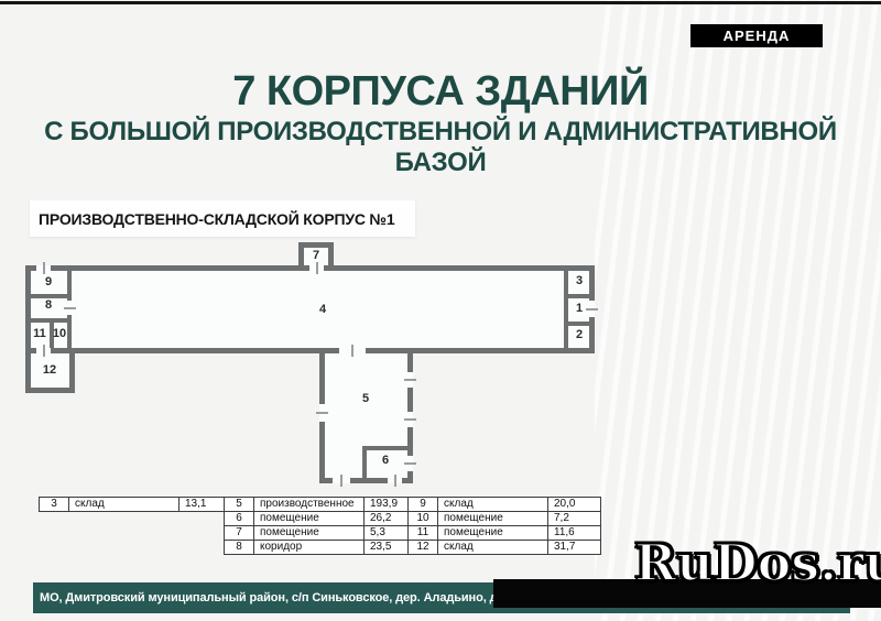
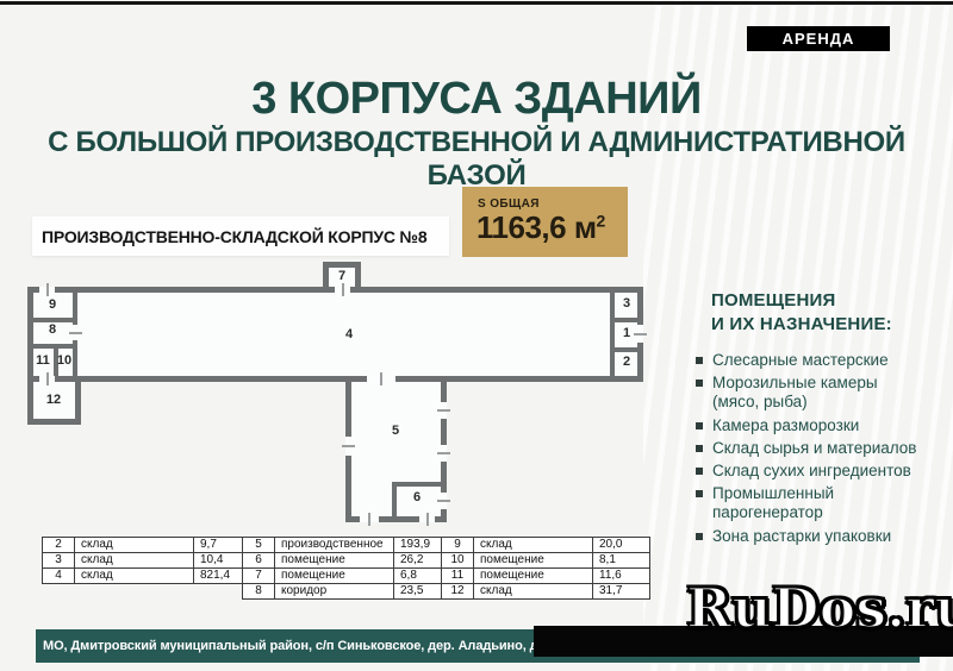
  АРЕНДА
- 7 КОРПУСА ЗДАНИЙ
+ 3 КОРПУСА ЗДАНИЙ
  С БОЛЬШОЙ ПРОИЗВОДСТВЕННОЙ И АДМИНИСТРАТИВНОЙ БАЗОЙ
- ПРОИЗВОДСТВЕННО-СКЛАДСКОЙ КОРПУС №1
+ ПРОИЗВОДСТВЕННО-СКЛАДСКОЙ КОРПУС №8
+ S ОБЩАЯ
+ 1163,6 м2
  1
  2
  3
  4
  5
  6
  7
  8
  9
  10
  11
  12
+ ПОМЕЩЕНИЯ
+ И ИХ НАЗНАЧЕНИЕ:
+ Слесарные мастерские
+ Морозильные камеры (мясо, рыба)
+ Камера разморозки
+ Склад сырья и материалов
+ Склад сухих ингредиентов
+ Промышленный парогенератор
+ Зона растарки упаковки
+ 2	склад	9,7
- 3	склад	13,1
+ 3	склад	10,4
+ 4	склад	821,4
  5	производственное	193,9
  6	помещение	26,2
- 7	помещение	5,3
+ 7	помещение	6,8
  8	коридор	23,5
  9	склад	20,0
- 10	помещение	7,2
+ 10	помещение	8,1
  11	помещение	11,6
  12	склад	31,7
  МО, Дмитровский муниципальный район, с/п Синьковское, дер. Аладьино,
  RuDos.r
